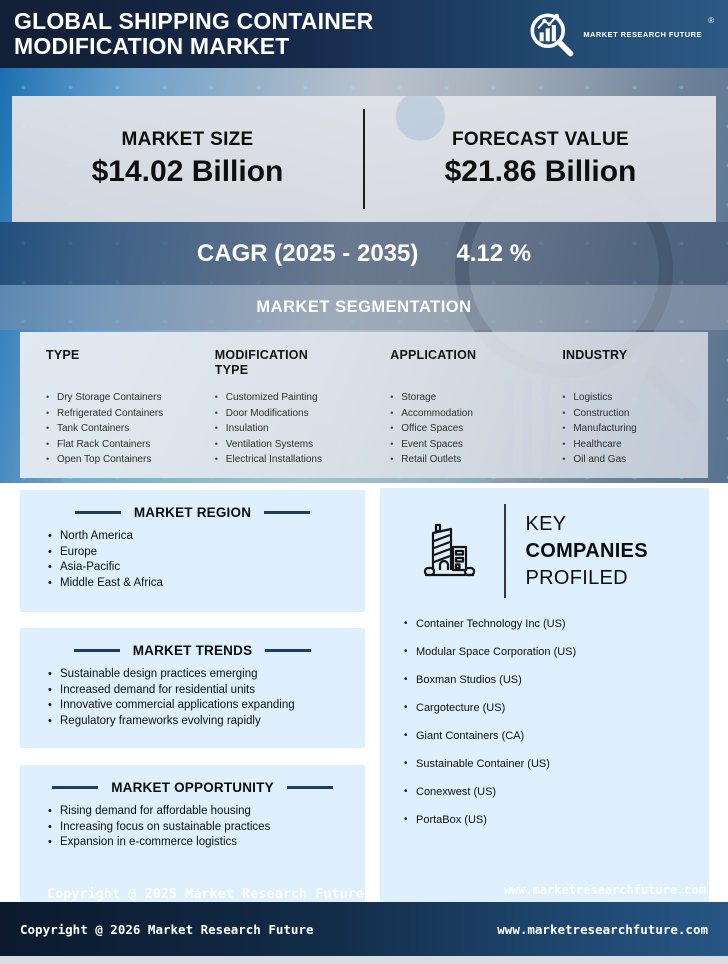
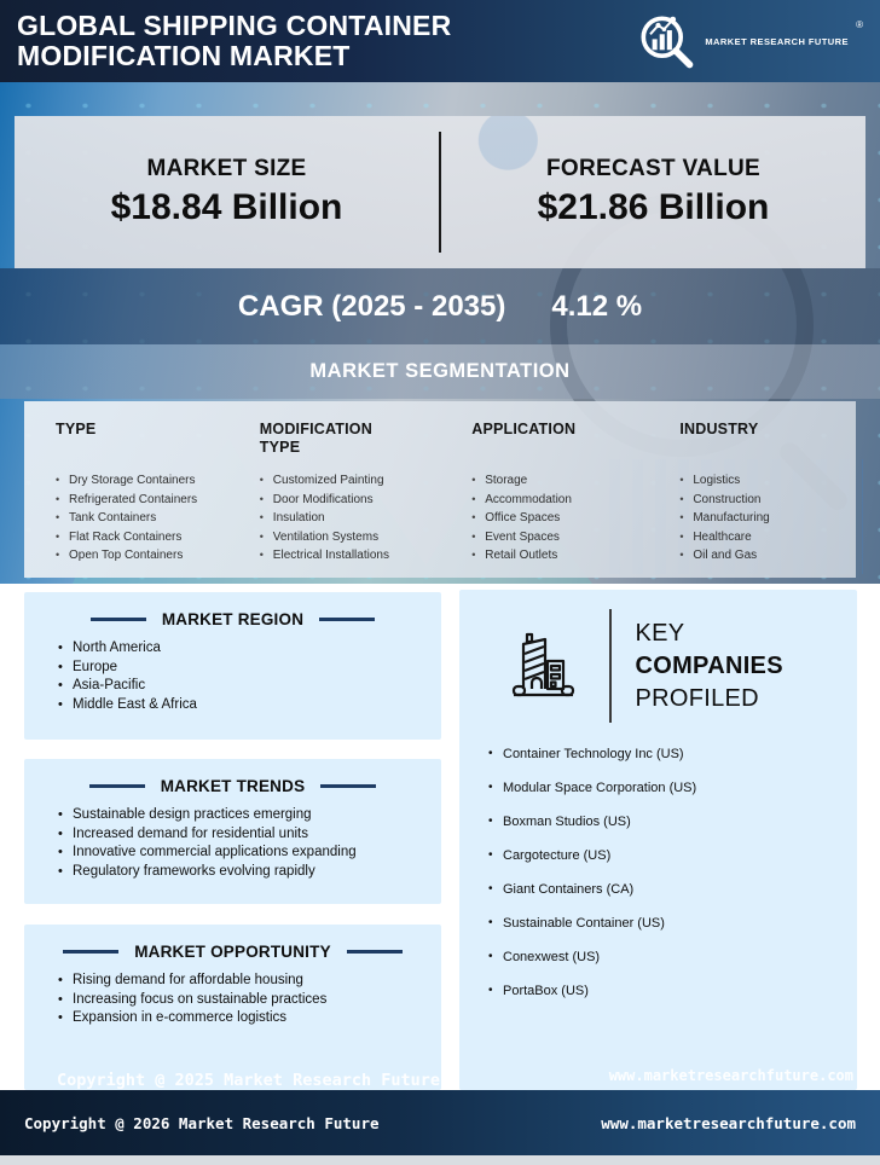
  GLOBAL SHIPPING CONTAINER
  MODIFICATION MARKET
  MARKET RESEARCH FUTURE
  ®
  MARKET SIZE
- $14.02 Billion
+ $18.84 Billion
  FORECAST VALUE
  $21.86 Billion
  CAGR (2025 - 2035)
  4.12 %
  MARKET SEGMENTATION
  TYPE
  Dry Storage Containers
  Refrigerated Containers
  Tank Containers
  Flat Rack Containers
  Open Top Containers
  MODIFICATION TYPE
  Customized Painting
  Door Modifications
  Insulation
  Ventilation Systems
  Electrical Installations
  APPLICATION
  Storage
  Accommodation
  Office Spaces
  Event Spaces
  Retail Outlets
  INDUSTRY
  Logistics
  Construction
  Manufacturing
  Healthcare
  Oil and Gas
  MARKET REGION
  North America
  Europe
  Asia-Pacific
  Middle East & Africa
  MARKET TRENDS
  Sustainable design practices emerging
  Increased demand for residential units
  Innovative commercial applications expanding
  Regulatory frameworks evolving rapidly
  MARKET OPPORTUNITY
  Rising demand for affordable housing
  Increasing focus on sustainable practices
  Expansion in e-commerce logistics
  KEY
  COMPANIES
  PROFILED
  Container Technology Inc (US)
  Modular Space Corporation (US)
  Boxman Studios (US)
  Cargotecture (US)
  Giant Containers (CA)
  Sustainable Container (US)
  Conexwest (US)
  PortaBox (US)
  Copyright @ 2025 Market Research Future
  www.marketresearchfuture.com
  Copyright @ 2026 Market Research Future
  www.marketresearchfuture.com
